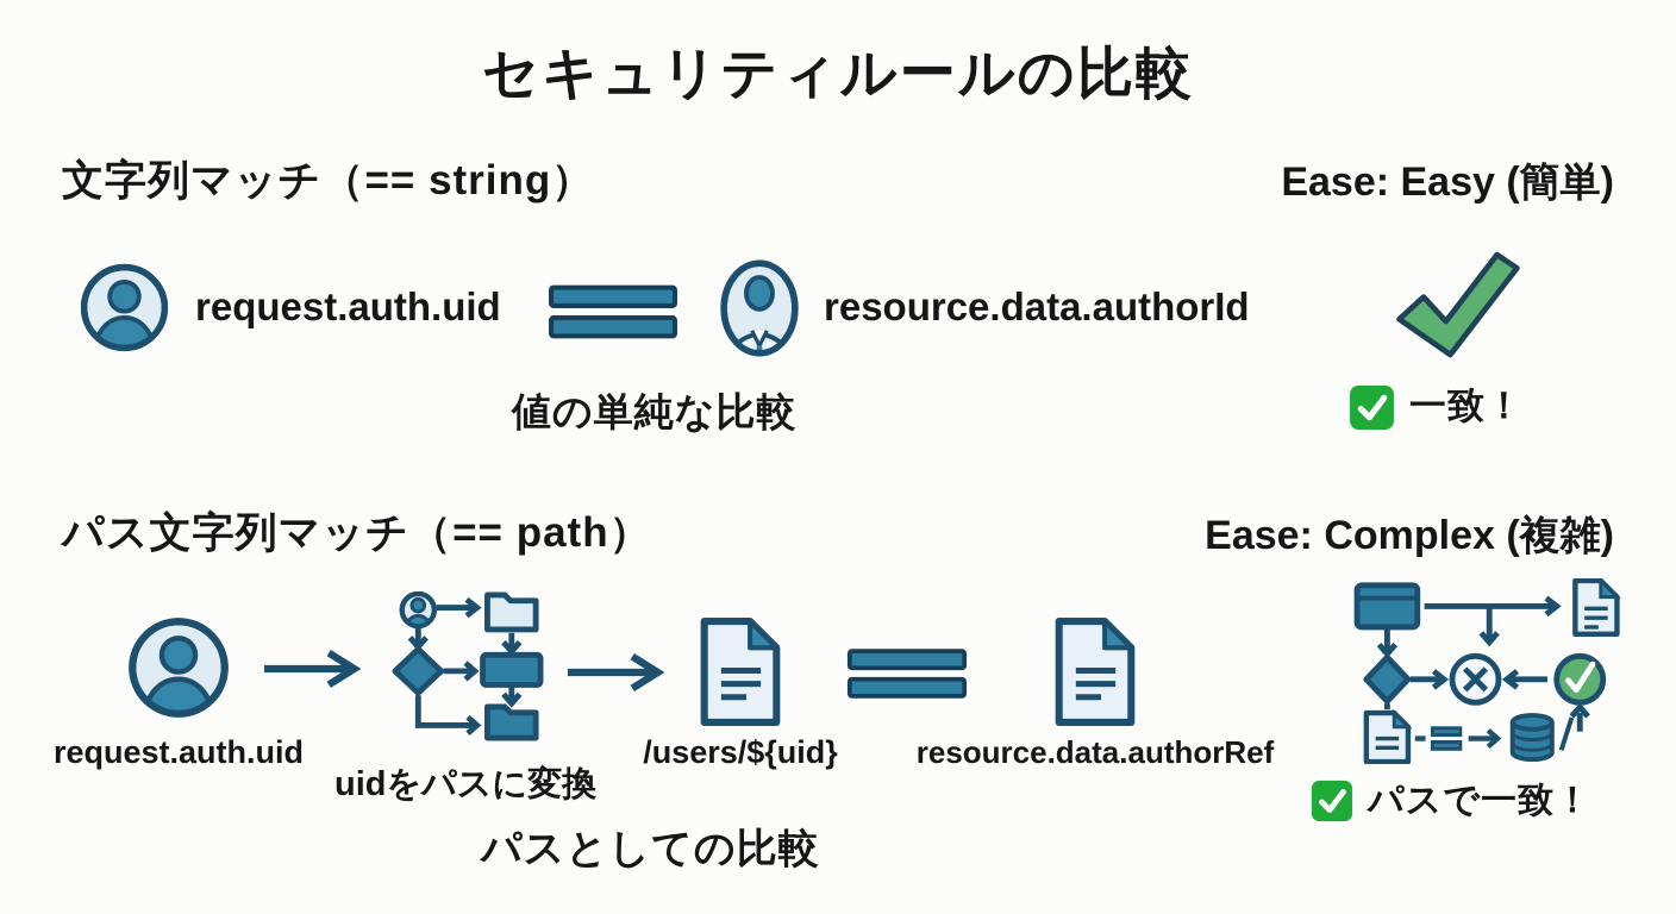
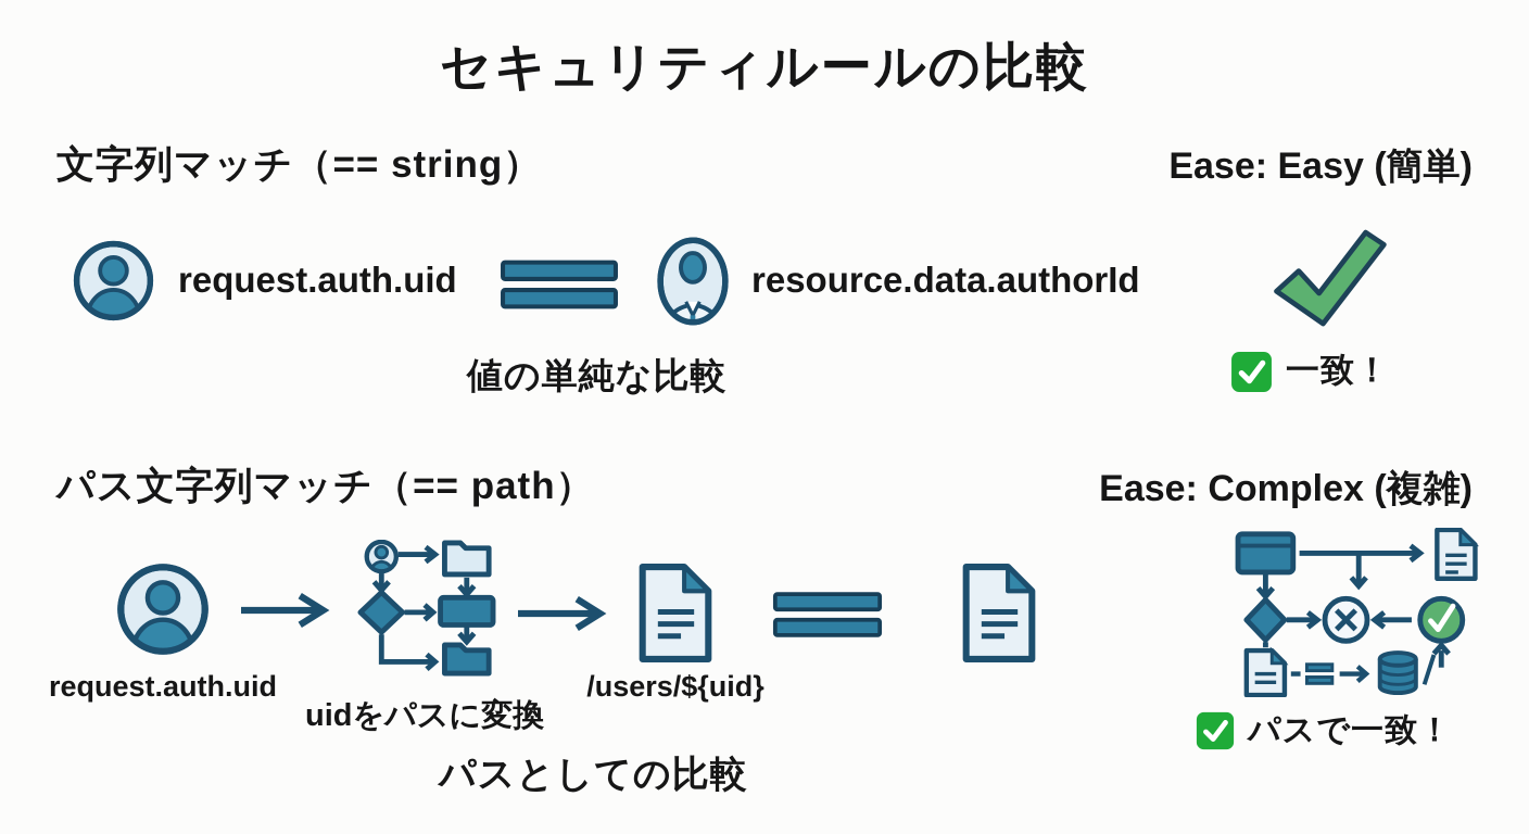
  セキュリティルールの比較
  文字列マッチ（== string）
  Ease: Easy (簡単)
  request.auth.uid
  resource.data.authorId
  値の単純な比較
  一致！
  パス文字列マッチ（== path）
  Ease: Complex (複雑)
  request.auth.uid
  uidをパスに変換
  /users/${uid}
- resource.data.authorRef
  パスで一致！
  パスとしての比較
